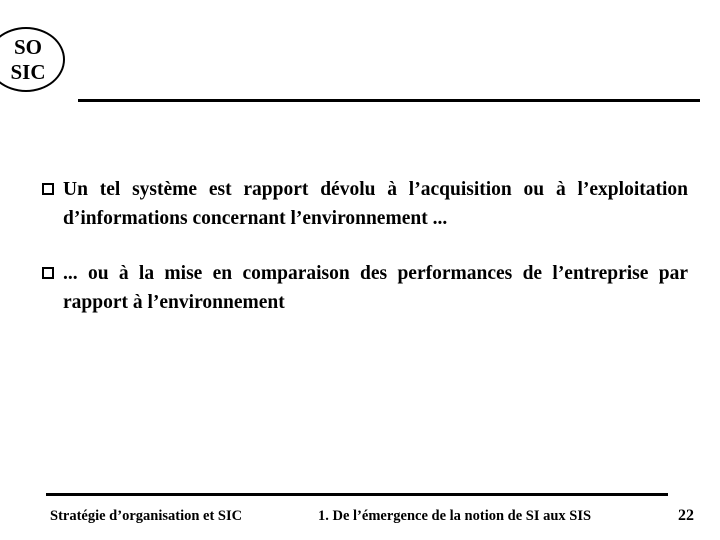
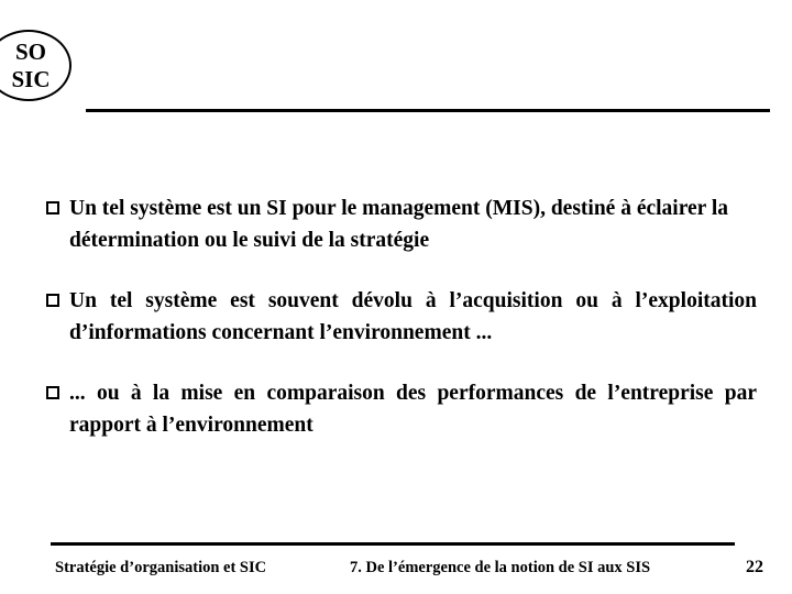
  SO
  SIC
+ Un tel système est un SI pour le management (MIS), destiné à éclairer la détermination ou le suivi de la stratégie
- Un tel système est rapport dévolu à l’acquisition ou à l’exploitation d’informations concernant l’environnement ...
+ Un tel système est souvent dévolu à l’acquisition ou à l’exploitation d’informations concernant l’environnement ...
  ... ou à la mise en comparaison des performances de l’entreprise par rapport à l’environnement
  Stratégie d’organisation et SIC
- 1. De l’émergence de la notion de SI aux SIS
+ 7. De l’émergence de la notion de SI aux SIS
  22
